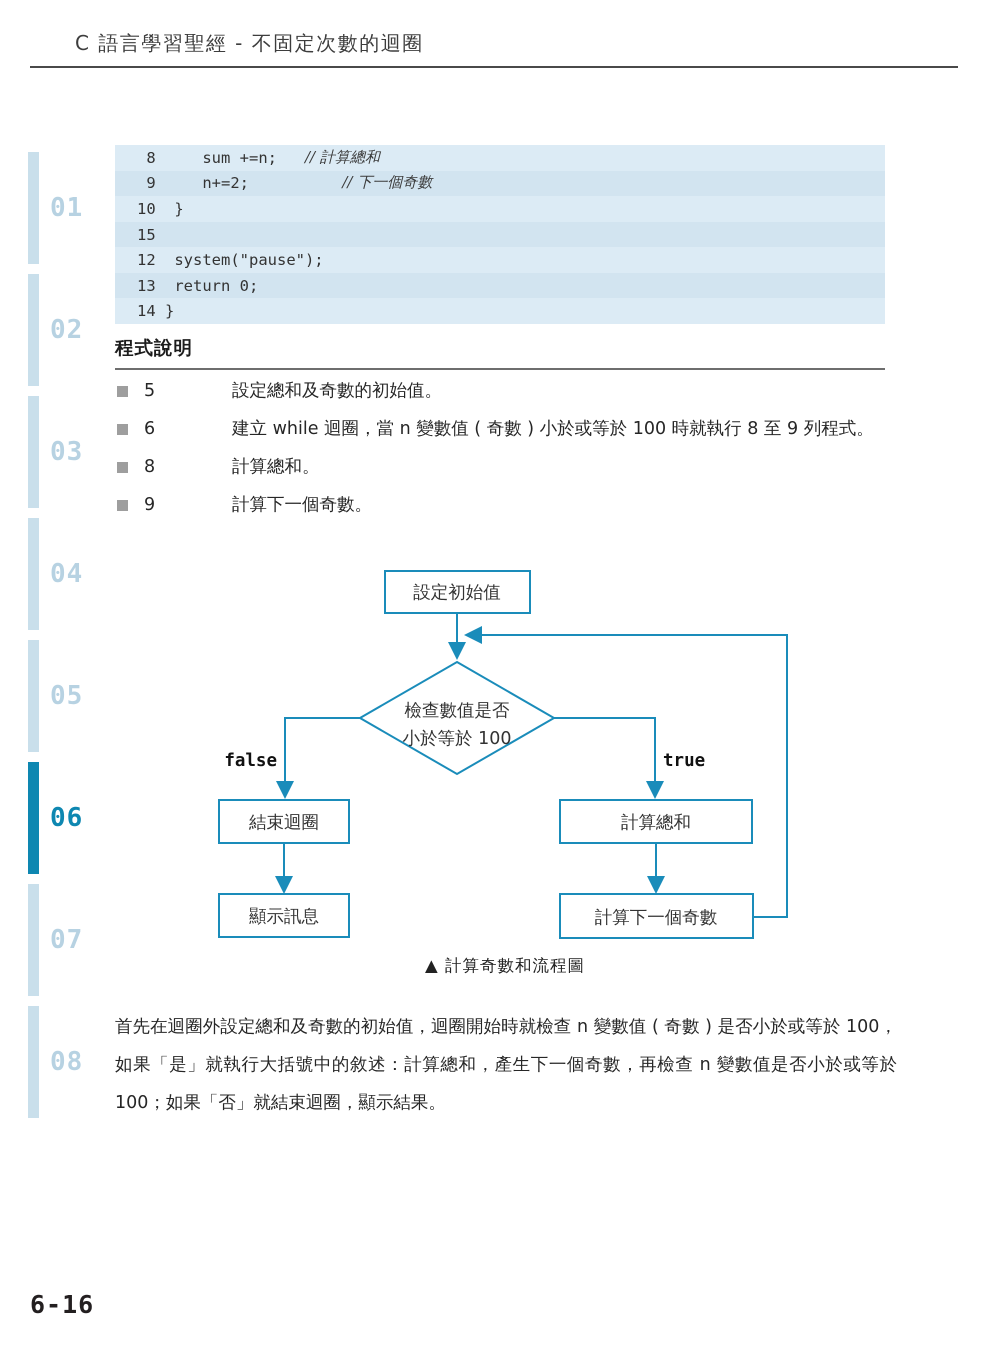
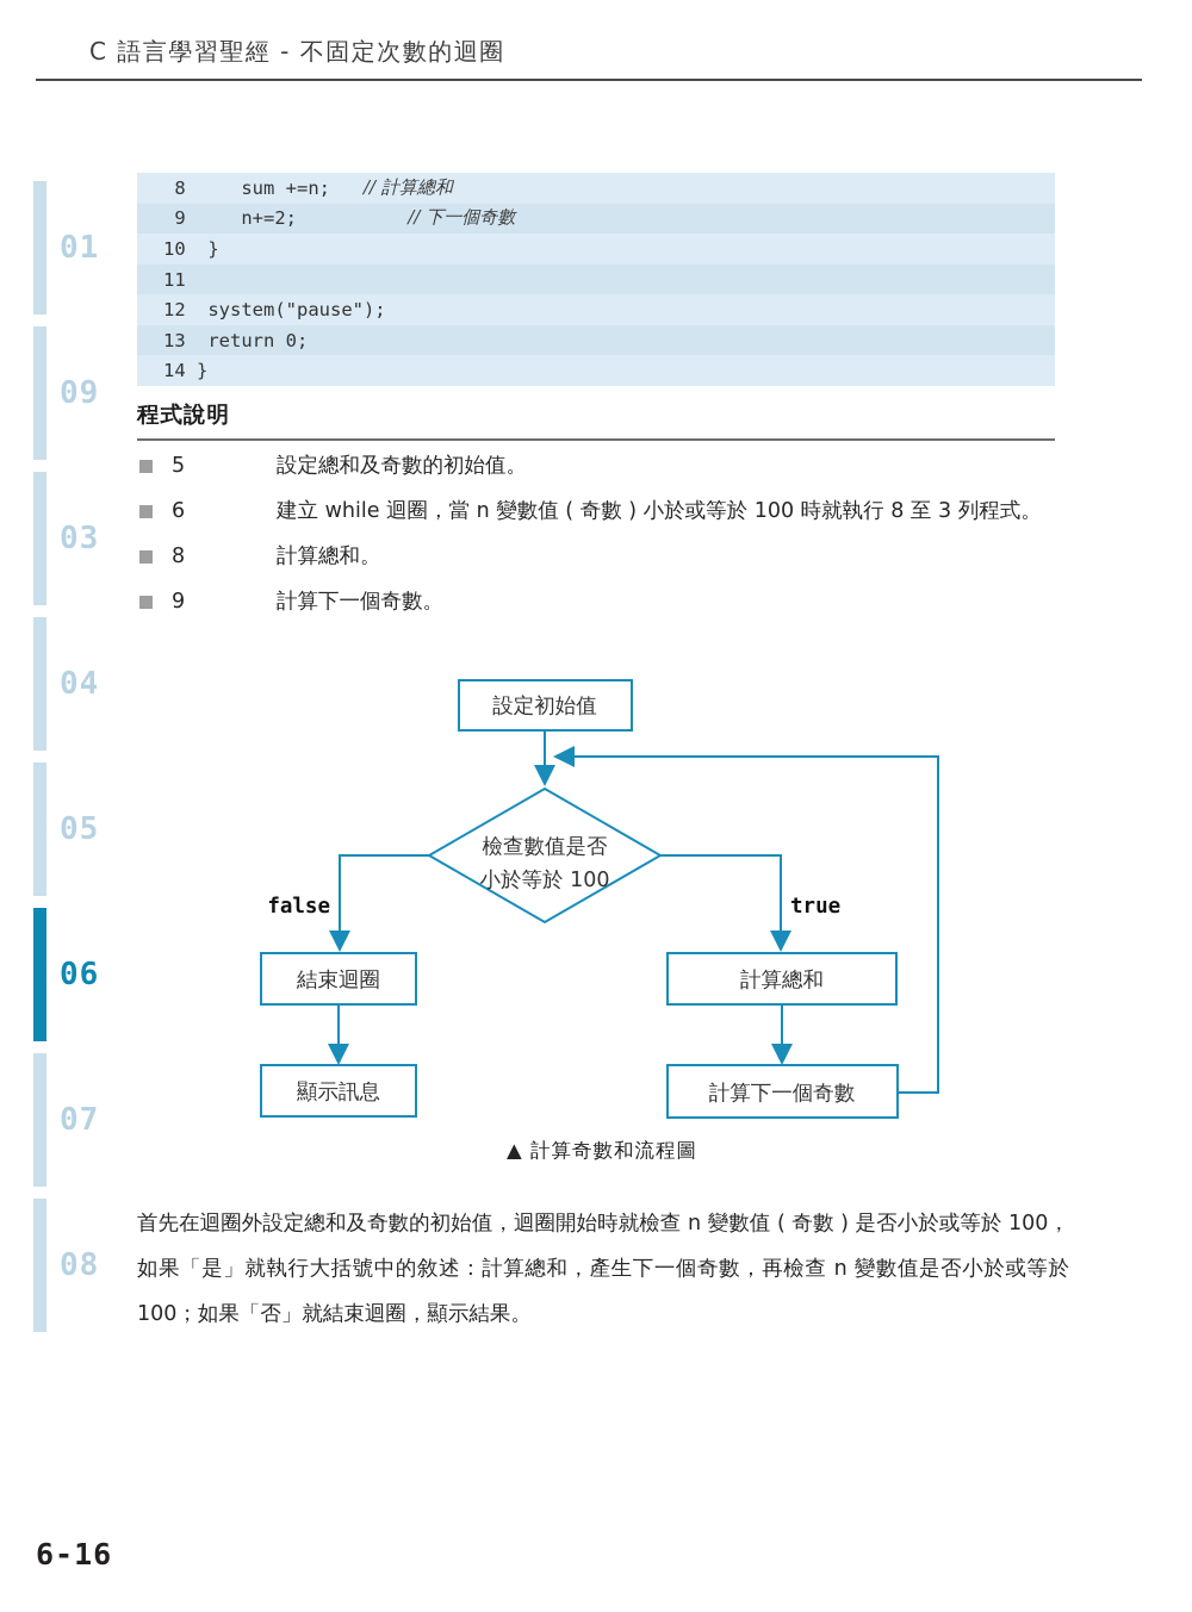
  C 語言學習聖經 - 不固定次數的迴圈
  01
- 02
+ 09
  03
  04
  05
  06
  07
  08
  8
  sum +=n;
  // 計算總和
  9
  n+=2;
  // 下一個奇數
  10
  }
- 15
+ 11
  12
  system("pause");
  13
  return 0;
  14
  }
  程式說明
  5
  設定總和及奇數的初始值。
  6
- 建立 while 迴圈，當 n 變數值 ( 奇數 ) 小於或等於 100 時就執行 8 至 9 列程式。
+ 建立 while 迴圈，當 n 變數值 ( 奇數 ) 小於或等於 100 時就執行 8 至 3 列程式。
  8
  計算總和。
  9
  計算下一個奇數。
  設定初始值
  檢查數值是否
  小於等於 100
  false
  true
  結束迴圈
  計算總和
  顯示訊息
  計算下一個奇數
  ▲ 計算奇數和流程圖
  首先在迴圈外設定總和及奇數的初始值，迴圈開始時就檢查 n 變數值 ( 奇數 ) 是否小於或等於 100，如果「是」就執行大括號中的敘述：計算總和，產生下一個奇數，再檢查 n 變數值是否小於或等於 100；如果「否」就結束迴圈，顯示結果。
  6-16
